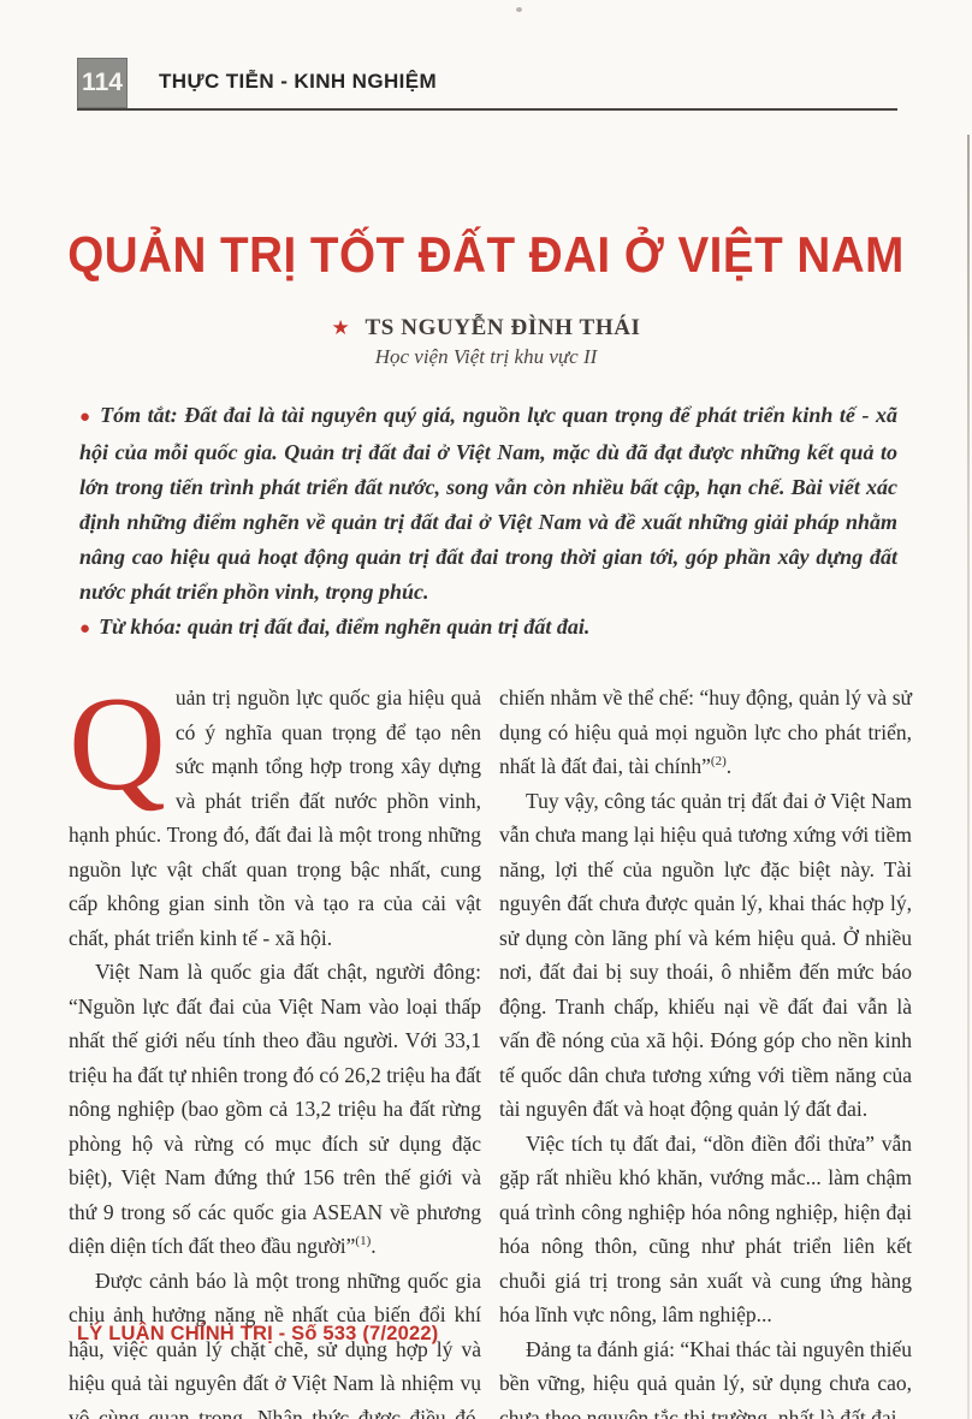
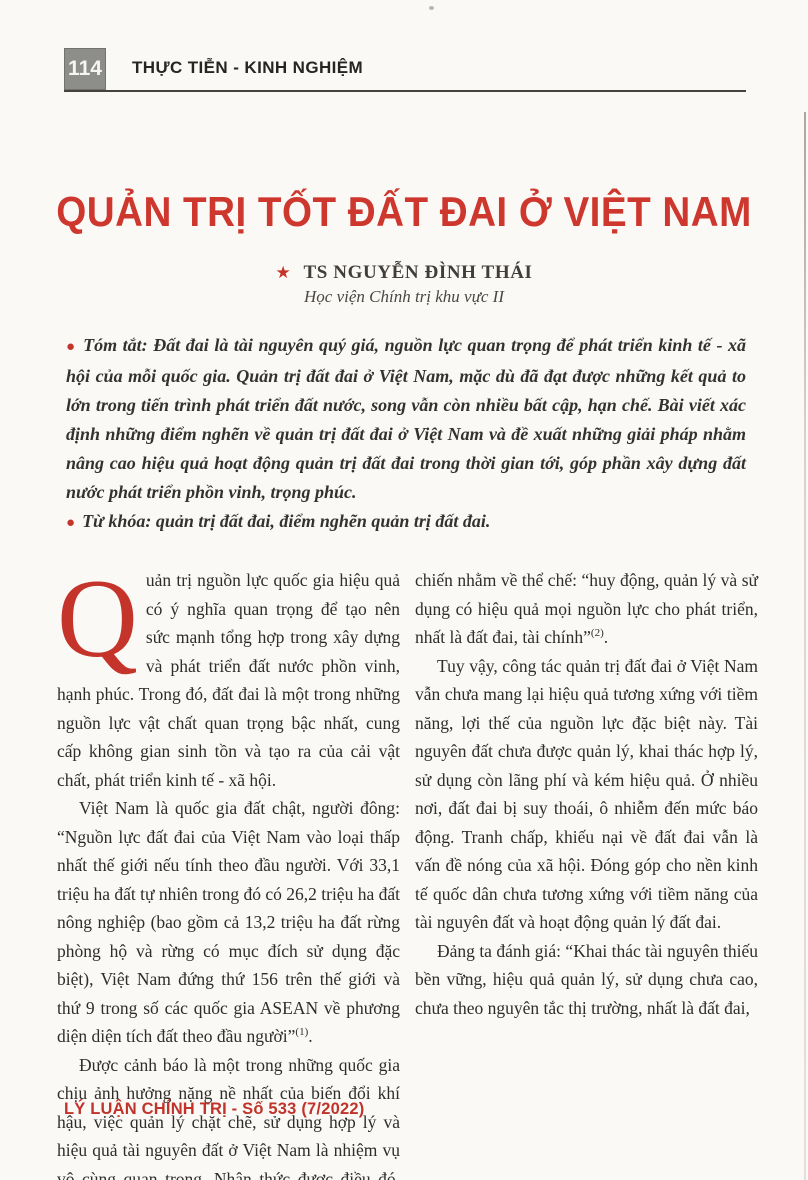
  114
  THỰC TIỄN - KINH NGHIỆM
  QUẢN TRỊ TỐT ĐẤT ĐAI Ở VIỆT NAM
  ★ TS NGUYỄN ĐÌNH THÁI
- Học viện Việt trị khu vực II
+ Học viện Chính trị khu vực II
  ● Tóm tắt: Đất đai là tài nguyên quý giá, nguồn lực quan trọng để phát triển kinh tế - xã hội của mỗi quốc gia. Quản trị đất đai ở Việt Nam, mặc dù đã đạt được những kết quả to lớn trong tiến trình phát triển đất nước, song vẫn còn nhiều bất cập, hạn chế. Bài viết xác định những điểm nghẽn về quản trị đất đai ở Việt Nam và đề xuất những giải pháp nhằm nâng cao hiệu quả hoạt động quản trị đất đai trong thời gian tới, góp phần xây dựng đất nước phát triển phồn vinh, trọng phúc.
  ● Từ khóa: quản trị đất đai, điểm nghẽn quản trị đất đai.
  Q
  uản trị nguồn lực quốc gia hiệu quả có ý nghĩa quan trọng để tạo nên sức mạnh tổng hợp trong xây dựng và phát triển đất nước phồn vinh, hạnh phúc. Trong đó, đất đai là một trong những nguồn lực vật chất quan trọng bậc nhất, cung cấp không gian sinh tồn và tạo ra của cải vật chất, phát triển kinh tế - xã hội.
  Việt Nam là quốc gia đất chật, người đông: “Nguồn lực đất đai của Việt Nam vào loại thấp nhất thế giới nếu tính theo đầu người. Với 33,1 triệu ha đất tự nhiên trong đó có 26,2 triệu ha đất nông nghiệp (bao gồm cả 13,2 triệu ha đất rừng phòng hộ và rừng có mục đích sử dụng đặc biệt), Việt Nam đứng thứ 156 trên thế giới và thứ 9 trong số các quốc gia ASEAN về phương diện diện tích đất theo đầu người”(1).
  Được cảnh báo là một trong những quốc gia chịu ảnh hưởng nặng nề nhất của biến đổi khí hậu, việc quản lý chặt chẽ, sử dụng hợp lý và hiệu quả tài nguyên đất ở Việt Nam là nhiệm vụ vô cùng quan trọng. Nhận thức được điều đó,
  chiến nhằm về thể chế: “huy động, quản lý và sử dụng có hiệu quả mọi nguồn lực cho phát triển, nhất là đất đai, tài chính”(2).
  Tuy vậy, công tác quản trị đất đai ở Việt Nam vẫn chưa mang lại hiệu quả tương xứng với tiềm năng, lợi thế của nguồn lực đặc biệt này. Tài nguyên đất chưa được quản lý, khai thác hợp lý, sử dụng còn lãng phí và kém hiệu quả. Ở nhiều nơi, đất đai bị suy thoái, ô nhiễm đến mức báo động. Tranh chấp, khiếu nại về đất đai vẫn là vấn đề nóng của xã hội. Đóng góp cho nền kinh tế quốc dân chưa tương xứng với tiềm năng của tài nguyên đất và hoạt động quản lý đất đai.
- Việc tích tụ đất đai, “dồn điền đổi thửa” vẫn gặp rất nhiều khó khăn, vướng mắc... làm chậm quá trình công nghiệp hóa nông nghiệp, hiện đại hóa nông thôn, cũng như phát triển liên kết chuỗi giá trị trong sản xuất và cung ứng hàng hóa lĩnh vực nông, lâm nghiệp...
  Đảng ta đánh giá: “Khai thác tài nguyên thiếu bền vững, hiệu quả quản lý, sử dụng chưa cao, chưa theo nguyên tắc thị trường, nhất là đất đai,
  LÝ LUẬN CHÍNH TRỊ - Số 533 (7/2022)
